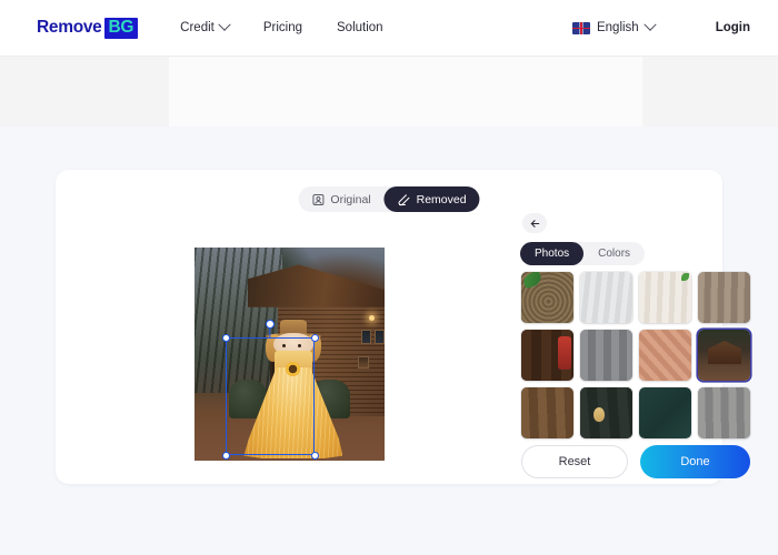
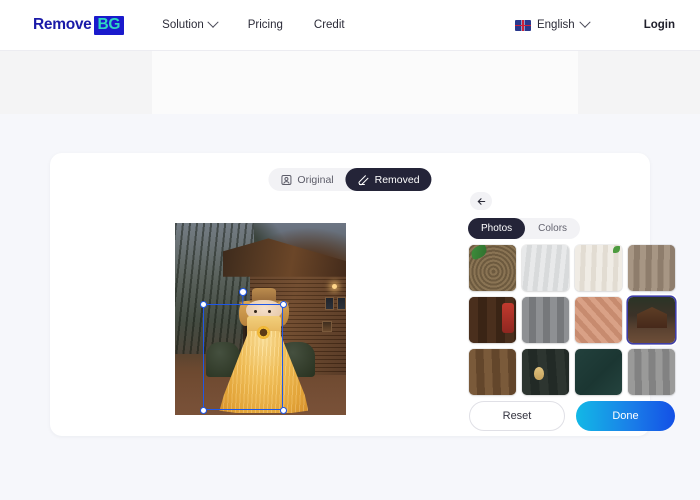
  Remove
  BG
- Credit
+ Solution
  Pricing
- Solution
+ Credit
  English
  Login
  Original
  Removed
  Photos
  Colors
  Reset
  Done
